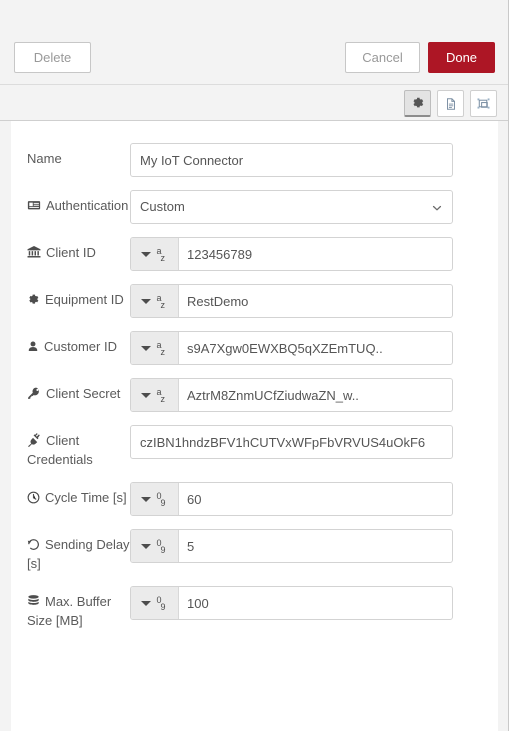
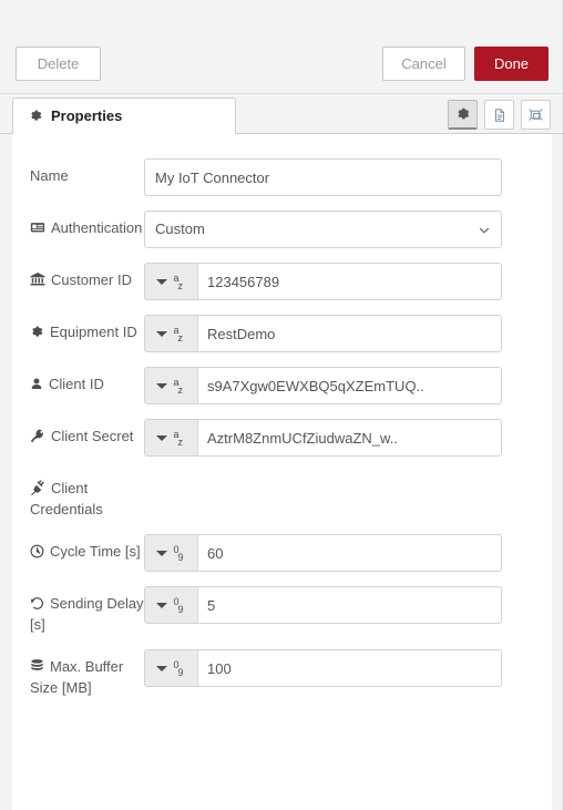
  Delete
  Cancel
  Done
+ Properties
  Name
  My IoT Connector
  Authentication
  Custom
- Client ID
+ Customer ID
  a
  z
  123456789
  Equipment ID
  a
  z
  RestDemo
- Customer ID
+ Client ID
  a
  z
  s9A7Xgw0EWXBQ5qXZEmTUQ..
  Client Secret
  a
  z
  AztrM8ZnmUCfZiudwaZN_w..
  Client Credentials
- czIBN1hndzBFV1hCUTVxWFpFbVRVUS4uOkF6
  Cycle Time [s]
  0
  9
  60
  Sending Delay [s]
  0
  9
  5
  Max. Buffer Size [MB]
  0
  9
  100
